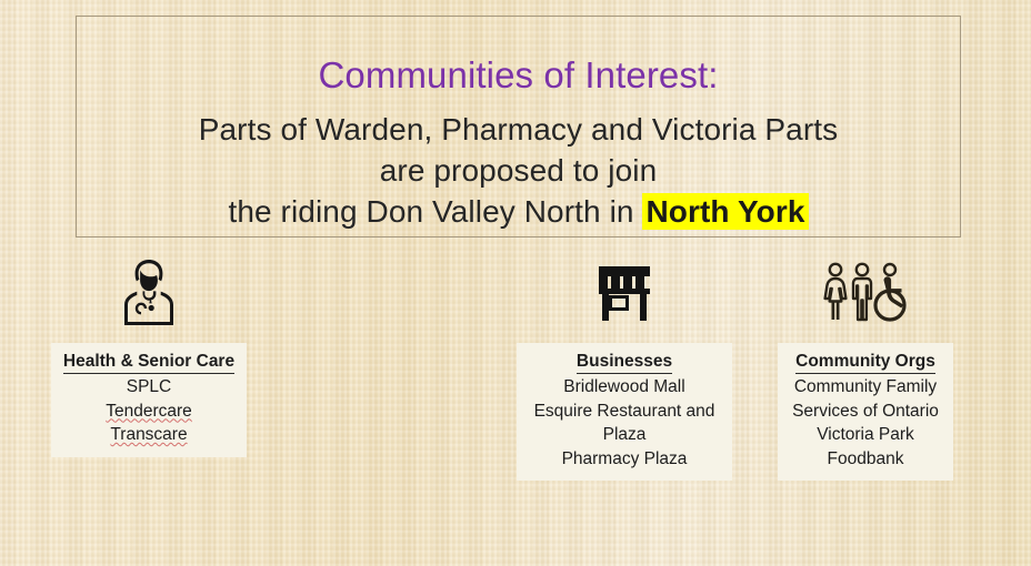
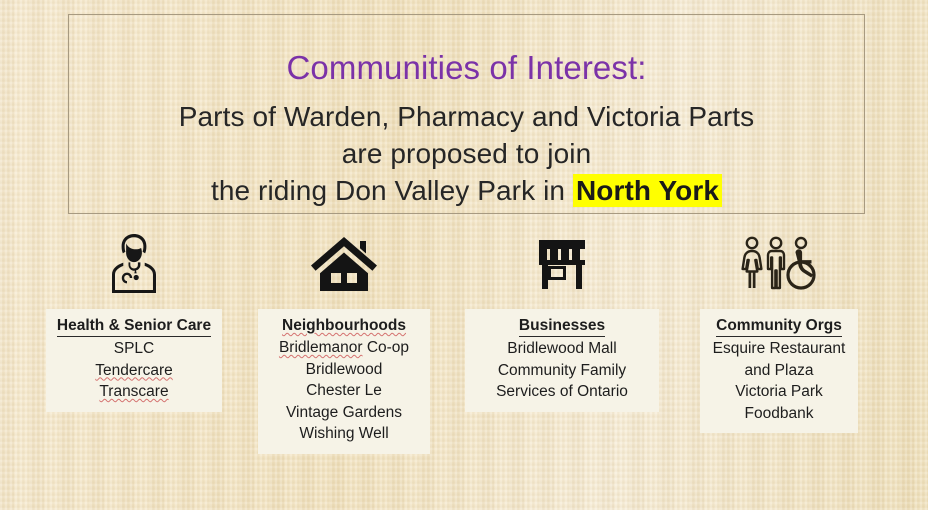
  Communities of Interest:
  Parts of Warden, Pharmacy and Victoria Parts
  are proposed to join
- the riding Don Valley North in North York
+ the riding Don Valley Park in North York
  Health & Senior Care
  SPLC
  Tendercare
  Transcare
+ Neighbourhoods
+ Bridlemanor Co-op
+ Bridlewood
+ Chester Le
+ Vintage Gardens
+ Wishing Well
  Businesses
  Bridlewood Mall
- Esquire Restaurant and Plaza
+ Community Family Services of Ontario
- Pharmacy Plaza
  Community Orgs
- Community Family Services of Ontario
+ Esquire Restaurant and Plaza
  Victoria Park Foodbank
